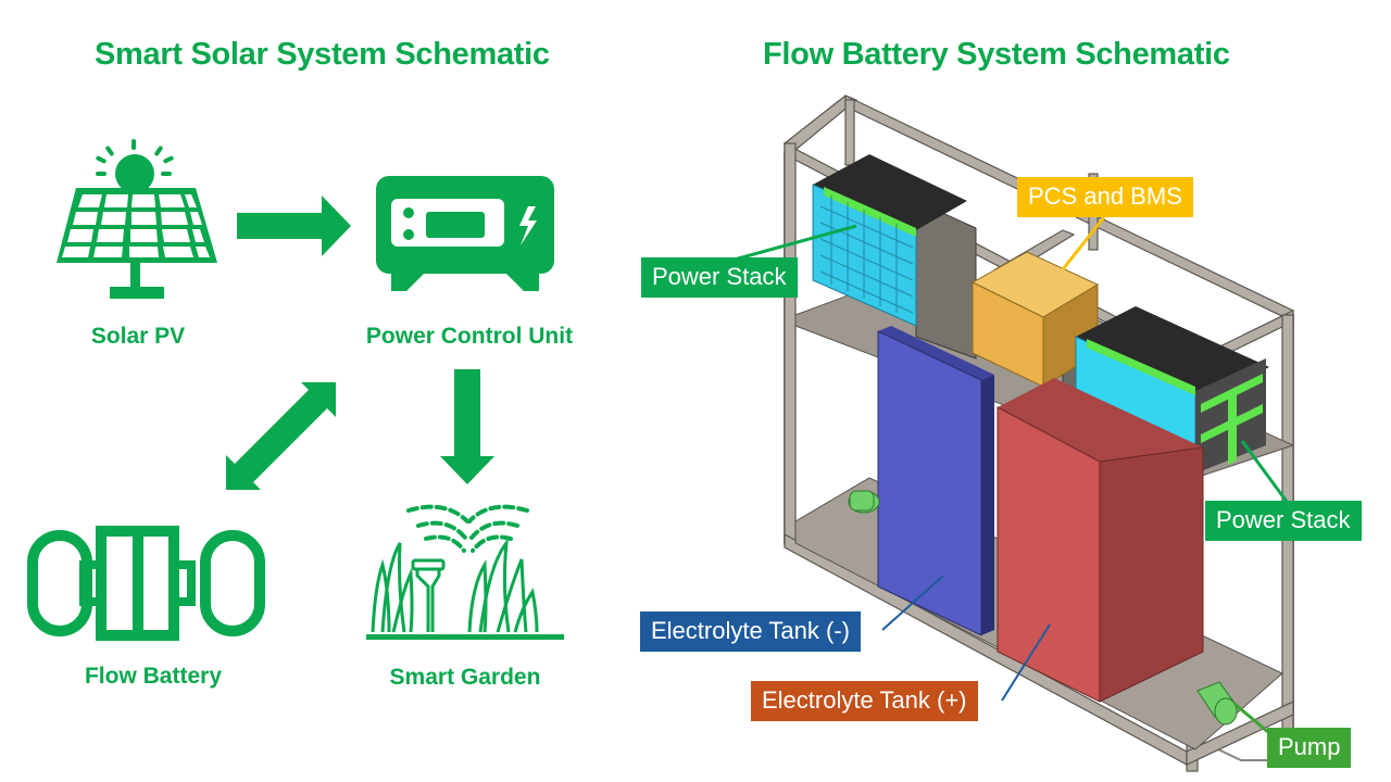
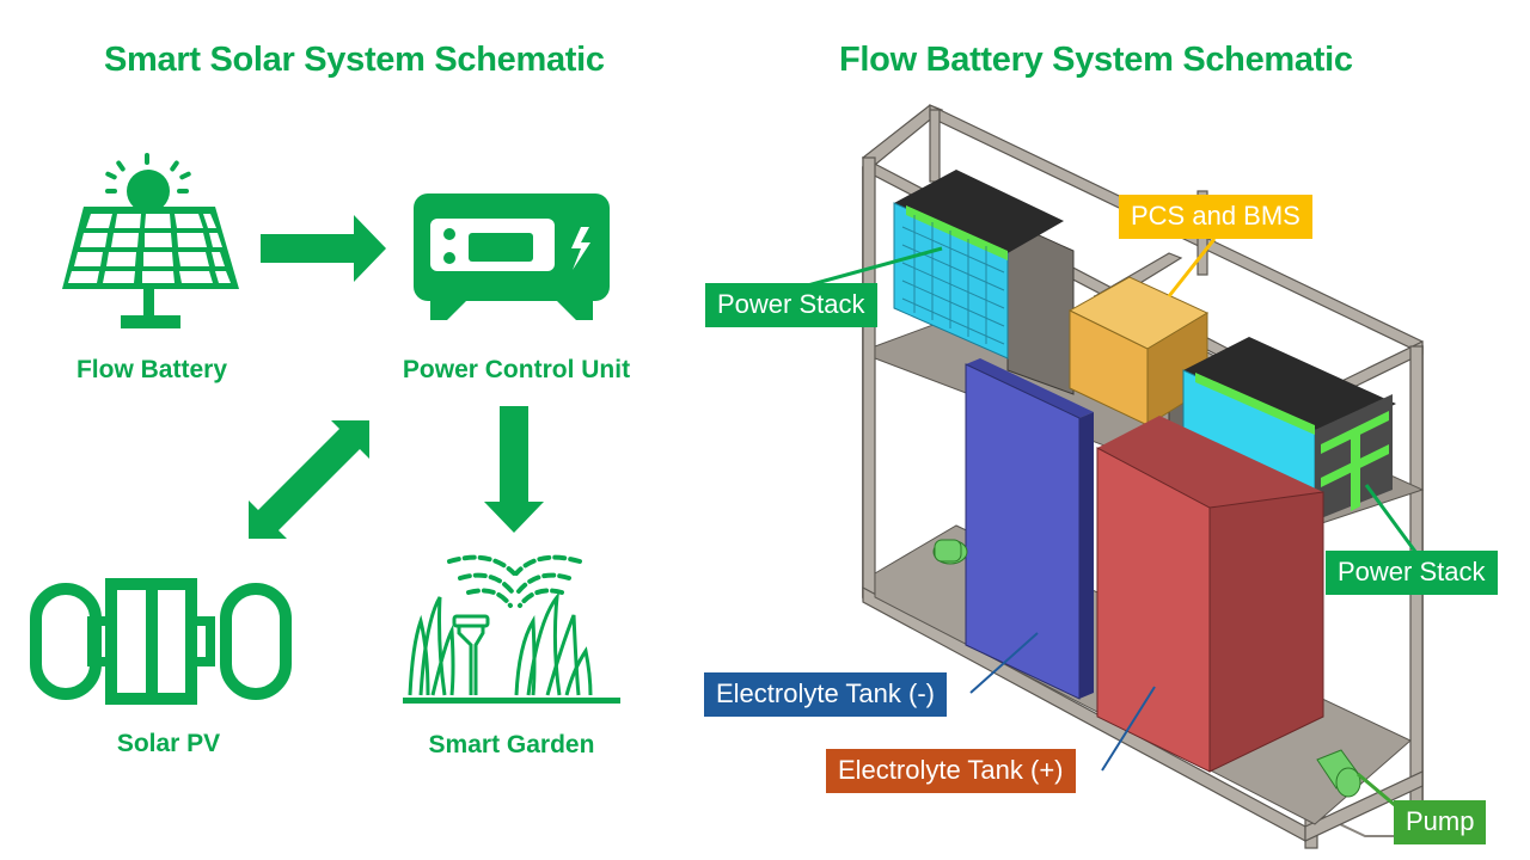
  Smart Solar System Schematic
- Solar PV
+ Flow Battery
  Power Control Unit
- Flow Battery
+ Solar PV
  Smart Garden
  Flow Battery System Schematic
  Power Stack
  PCS and BMS
  Power Stack
  Electrolyte Tank (-)
  Electrolyte Tank (+)
  Pump
